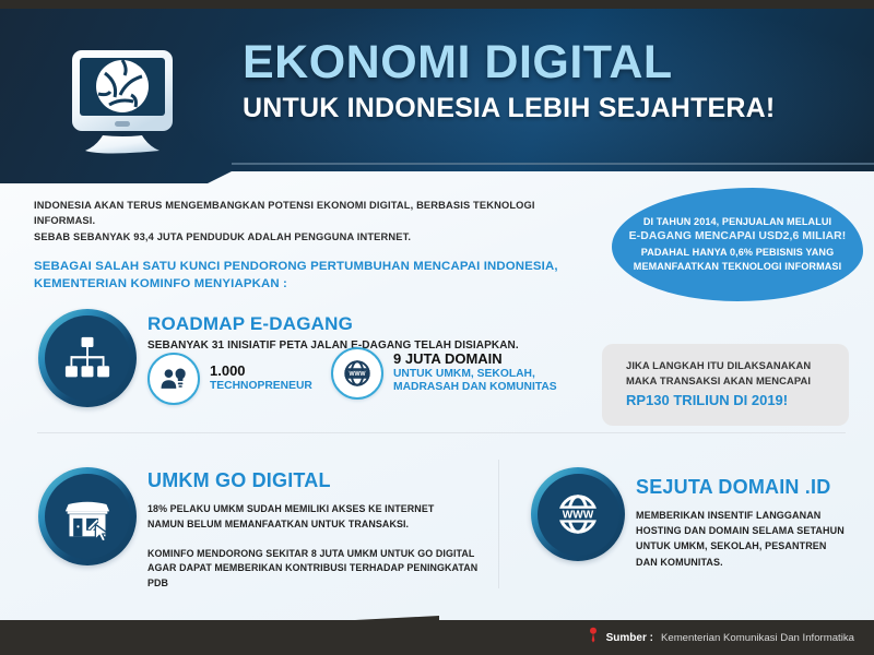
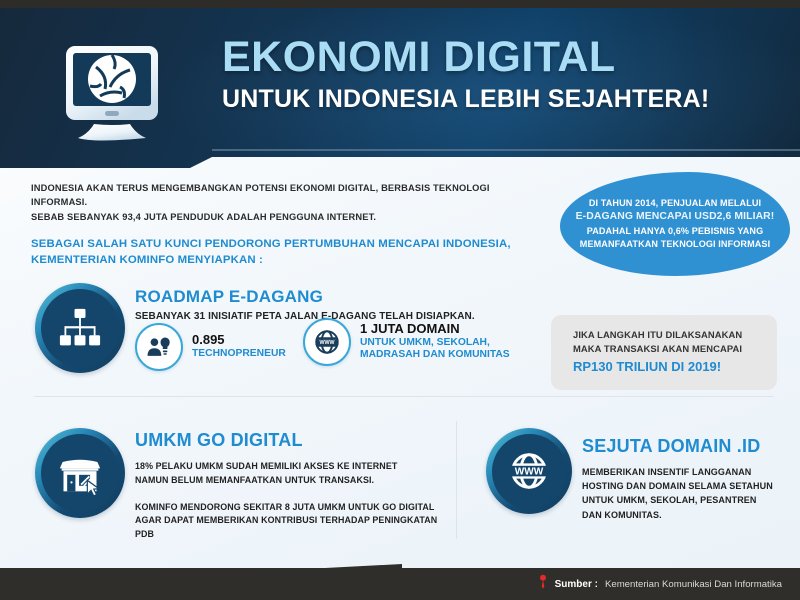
  EKONOMI DIGITAL
  UNTUK INDONESIA LEBIH SEJAHTERA!
  INDONESIA AKAN TERUS MENGEMBANGKAN POTENSI EKONOMI DIGITAL, BERBASIS TEKNOLOGI INFORMASI.
  SEBAB SEBANYAK 93,4 JUTA PENDUDUK ADALAH PENGGUNA INTERNET.
  SEBAGAI SALAH SATU KUNCI PENDORONG PERTUMBUHAN MENCAPAI INDONESIA,
  KEMENTERIAN KOMINFO MENYIAPKAN :
  DI TAHUN 2014, PENJUALAN MELALUI
  E-DAGANG MENCAPAI USD2,6 MILIAR!
  PADAHAL HANYA 0,6% PEBISNIS YANG
  MEMANFAATKAN TEKNOLOGI INFORMASI
  ROADMAP E-DAGANG
  SEBANYAK 31 INISIATIF PETA JALAN E-DAGANG TELAH DISIAPKAN.
- 1.000
+ 0.895
  TECHNOPRENEUR
- 9 JUTA DOMAIN
+ 1 JUTA DOMAIN
  UNTUK UMKM, SEKOLAH,
  MADRASAH DAN KOMUNITAS
  JIKA LANGKAH ITU DILAKSANAKAN
  MAKA TRANSAKSI AKAN MENCAPAI
  RP130 TRILIUN DI 2019!
  UMKM GO DIGITAL
  18% PELAKU UMKM SUDAH MEMILIKI AKSES KE INTERNET
  NAMUN BELUM MEMANFAATKAN UNTUK TRANSAKSI.
  KOMINFO MENDORONG SEKITAR 8 JUTA UMKM UNTUK GO DIGITAL
  AGAR DAPAT MEMBERIKAN KONTRIBUSI TERHADAP PENINGKATAN PDB
  WWW
  SEJUTA DOMAIN .ID
  MEMBERIKAN INSENTIF LANGGANAN
  HOSTING DAN DOMAIN SELAMA SETAHUN
  UNTUK UMKM, SEKOLAH, PESANTREN
  DAN KOMUNITAS.
  Sumber :
  Kementerian Komunikasi Dan Informatika
